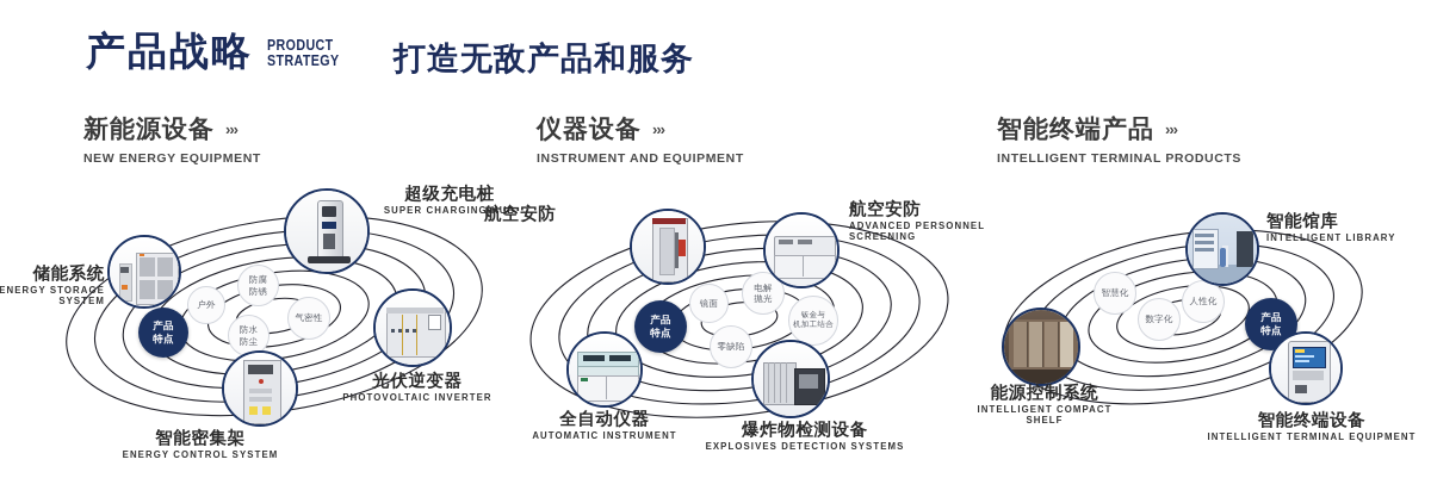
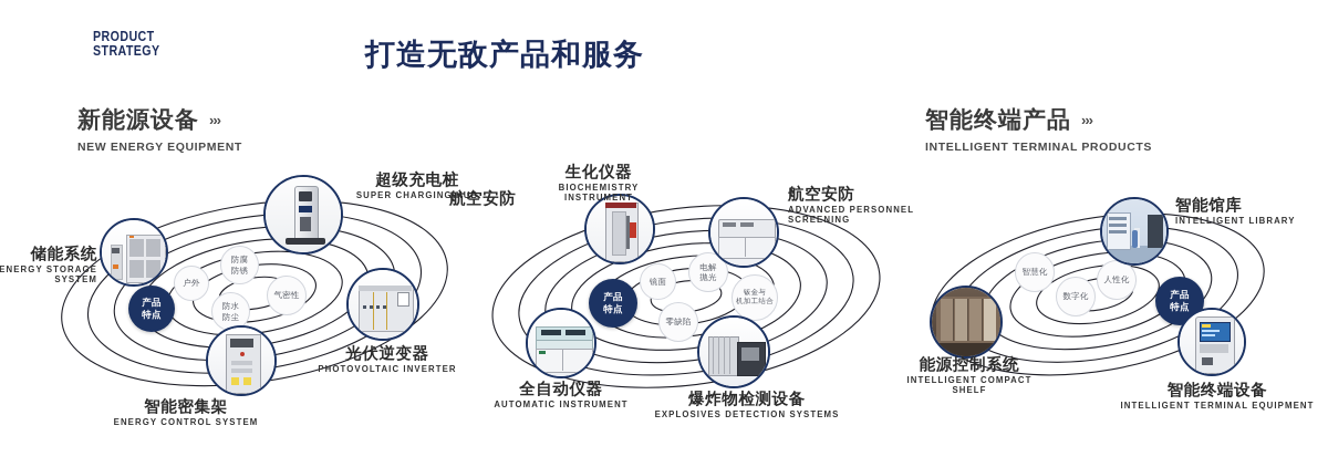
- 产品战略
  PRODUCT
  STRATEGY
  打造无敌产品和服务
  新能源设备 ›››
  NEW ENERGY EQUIPMENT
- 仪器设备 ›››
- INSTRUMENT AND EQUIPMENT
  智能终端产品 ›››
  INTELLIGENT TERMINAL PRODUCTS
  户外
  防腐
  防锈
  防水
  防尘
  气密性
  产品
  特点
  储能系统
  ENERGY STORAGE
  SYSTEM
  超级充电桩
  SUPER CHARGING HUB
  光伏逆变器
  PHOTOVOLTAIC INVERTER
  智能密集架
  ENERGY CONTROL SYSTEM
  镜面
  电解
  抛光
  零缺陷
  产品
  特点
  航空安防
+ 生化仪器
+ BIOCHEMISTRY
+ INSTRUMENT
  航空安防
  ADVANCED PERSONNEL
  SCREENING
  全自动仪器
  AUTOMATIC INSTRUMENT
  爆炸物检测设备
  EXPLOSIVES DETECTION SYSTEMS
  智慧化
  数字化
  人性化
  产品
  特点
  智能馆库
  INTELLIGENT LIBRARY
  能源控制系统
  INTELLIGENT COMPACT
  SHELF
  智能终端设备
  INTELLIGENT TERMINAL EQUIPMENT
